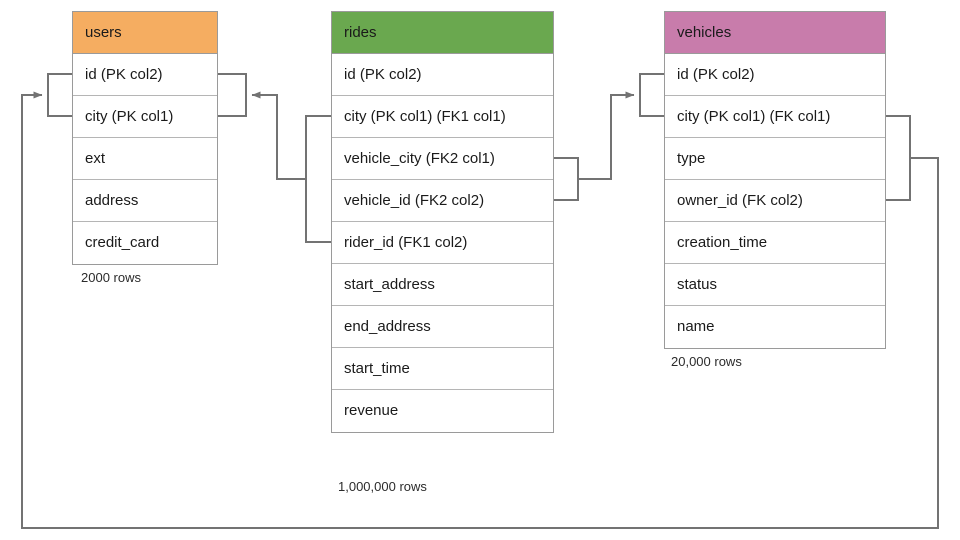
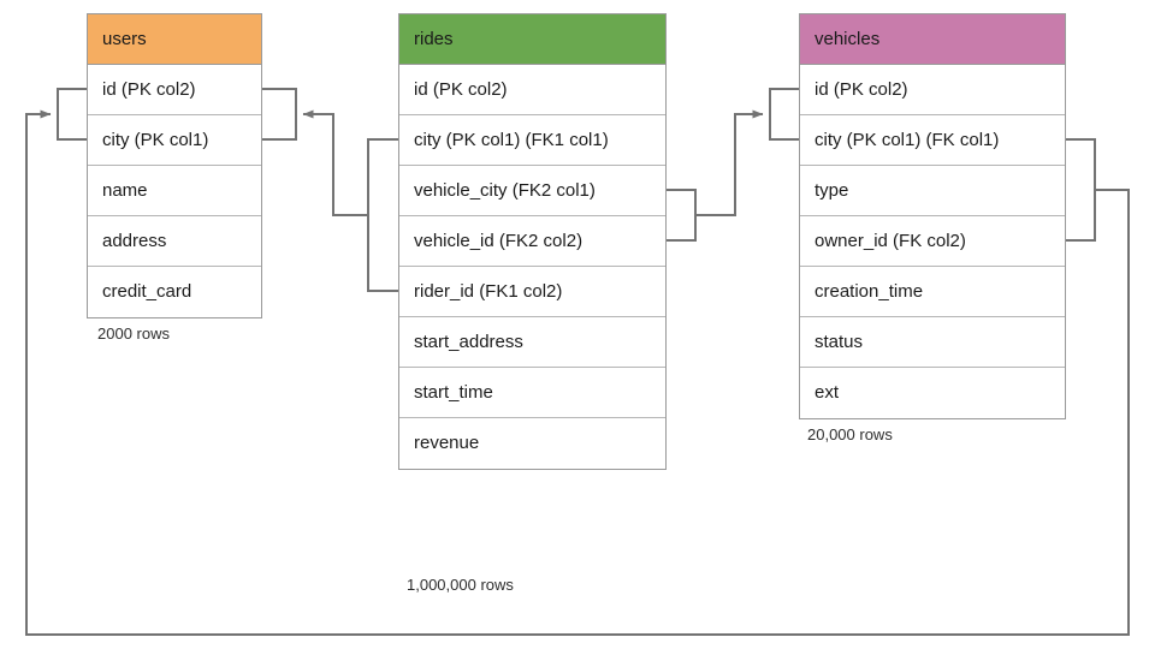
  users
  id (PK col2)
  city (PK col1)
- ext
+ name
  address
  credit_card
  2000 rows
  rides
  id (PK col2)
  city (PK col1) (FK1 col1)
  vehicle_city (FK2 col1)
  vehicle_id (FK2 col2)
  rider_id (FK1 col2)
  start_address
- end_address
  start_time
  revenue
  1,000,000 rows
  vehicles
  id (PK col2)
  city (PK col1) (FK col1)
  type
  owner_id (FK col2)
  creation_time
  status
- name
+ ext
  20,000 rows
